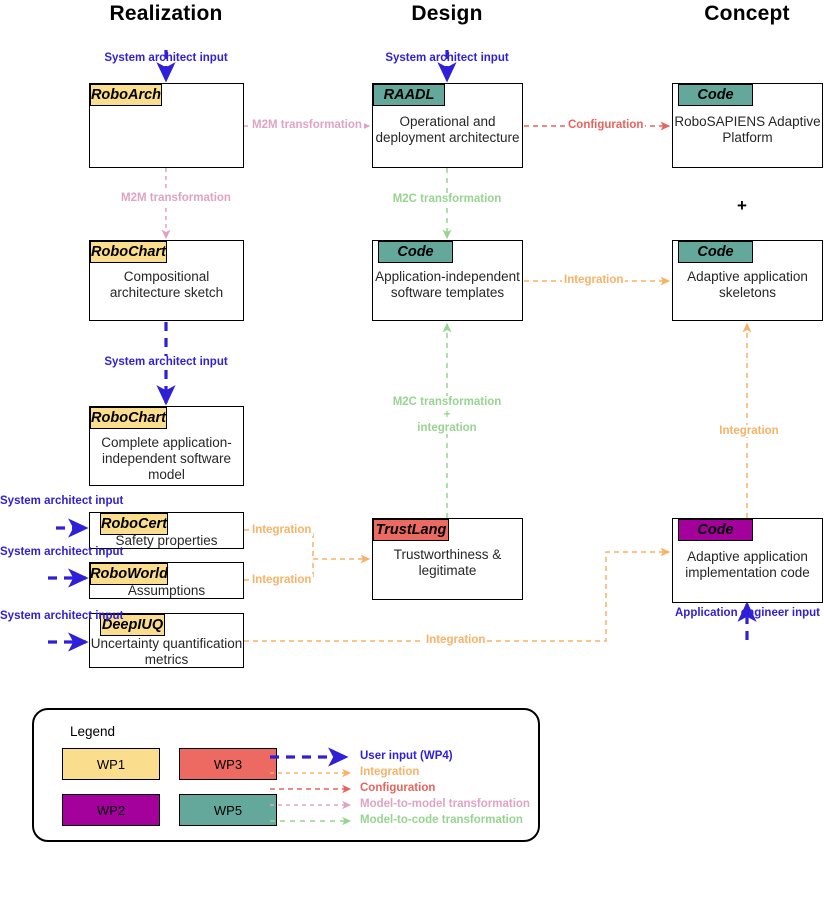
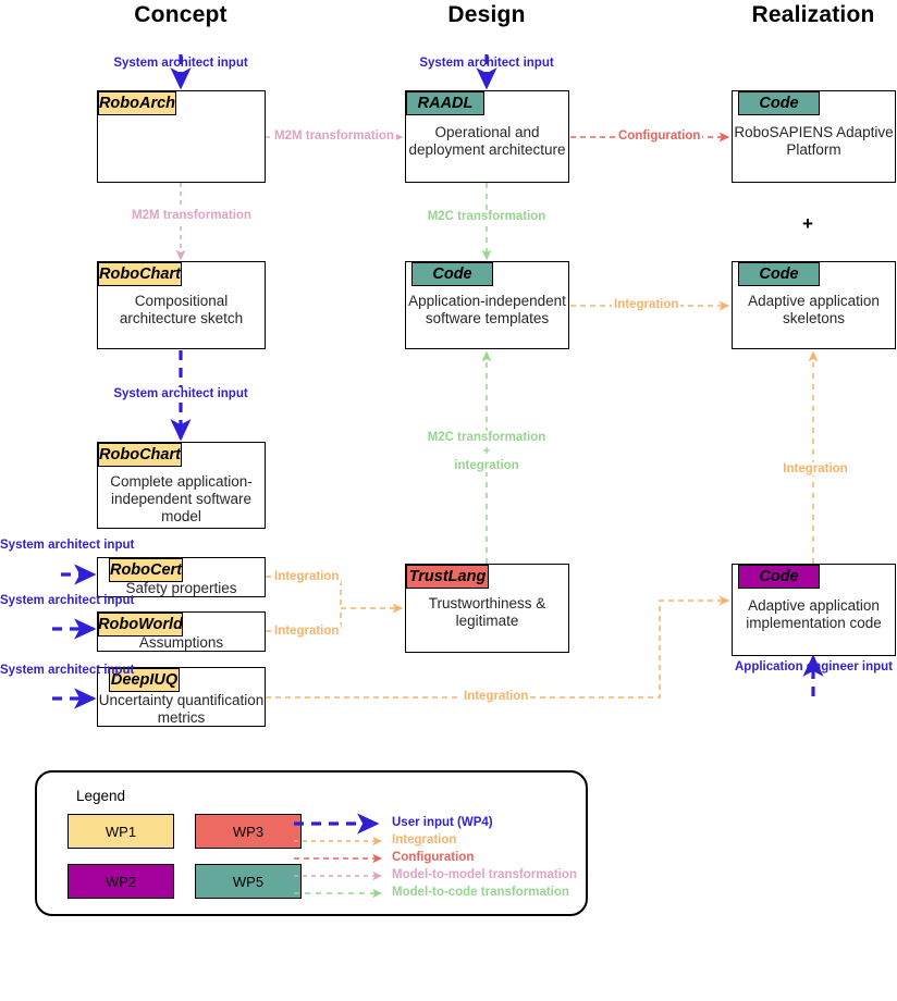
- Realization
+ Concept
  Design
- Concept
+ Realization
  RoboArch
  RoboChart
  Compositional architecture sketch
  RoboChart
  Complete application-independent software model
  RoboCert
  Safety properties
  RoboWorld
  Assumptions
  DeepIUQ
  Uncertainty quantification metrics
  RAADL
  Operational and deployment architecture
  Code
  Application-independent software templates
  TrustLang
  Trustworthiness & legitimate
  Code
  RoboSAPIENS Adaptive Platform
  Code
  Adaptive application skeletons
  Code
  Adaptive application implementation code
  System architect input
  System architect input
  M2M transformation
  Configuration
  M2M transformation
  M2C transformation
  +
  Integration
  System architect input
  M2C transformation
  +
  integration
  Integration
  System architect input
  System architect input
  System architect input
  Integration
  Integration
  Integration
  Application engineer input
  Legend
  WP1
  WP3
  WP2
  WP5
  User input (WP4)
  Integration
  Configuration
  Model-to-model transformation
  Model-to-code transformation
